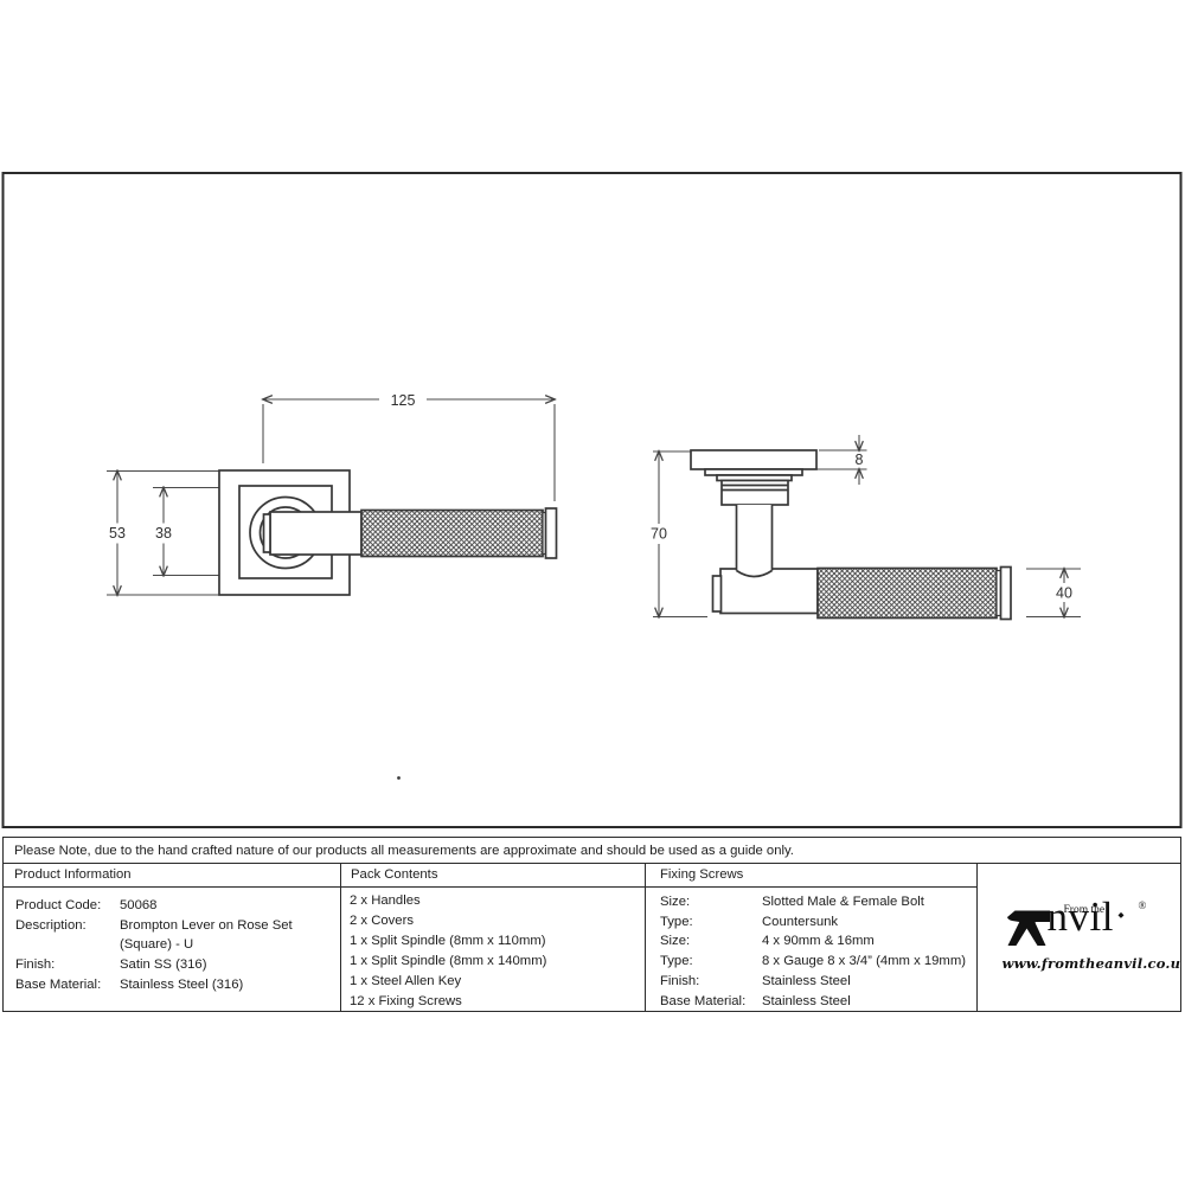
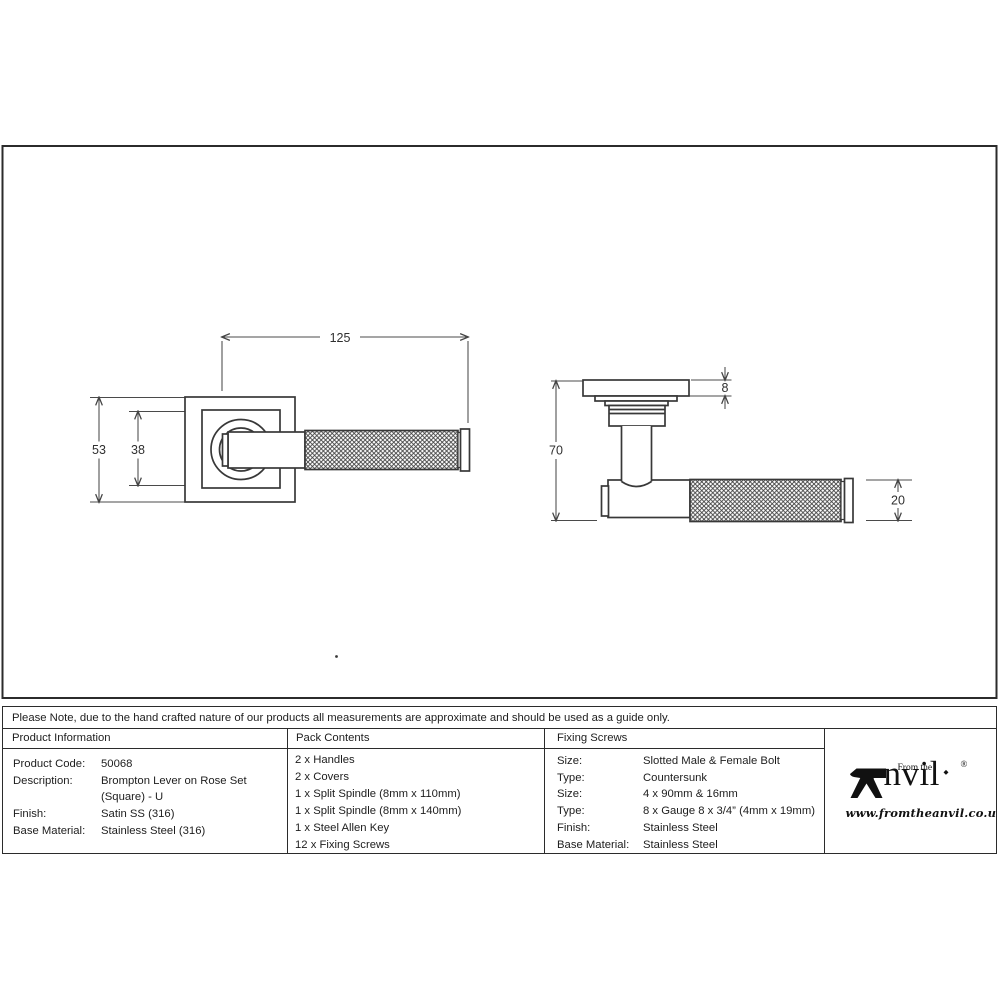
  125
  53
  38
  8
  70
- 40
+ 20
  Please Note, due to the hand crafted nature of our products all measurements are approximate and should be used as a guide only.
  Product Information
  Pack Contents
  Fixing Screws
  From the
  nvil
  ®
  www.fromtheanvil.co.u
  Product Code:
  50068
  Description:
  Brompton Lever on Rose Set
  (Square) - U
  Finish:
  Satin SS (316)
  Base Material:
  Stainless Steel (316)
  2 x Handles
  2 x Covers
  1 x Split Spindle (8mm x 110mm)
  1 x Split Spindle (8mm x 140mm)
  1 x Steel Allen Key
  12 x Fixing Screws
  Size:
  Slotted Male & Female Bolt
  Type:
  Countersunk
  Size:
  4 x 90mm & 16mm
  Type:
  8 x Gauge 8 x 3/4” (4mm x 19mm)
  Finish:
  Stainless Steel
  Base Material:
  Stainless Steel
